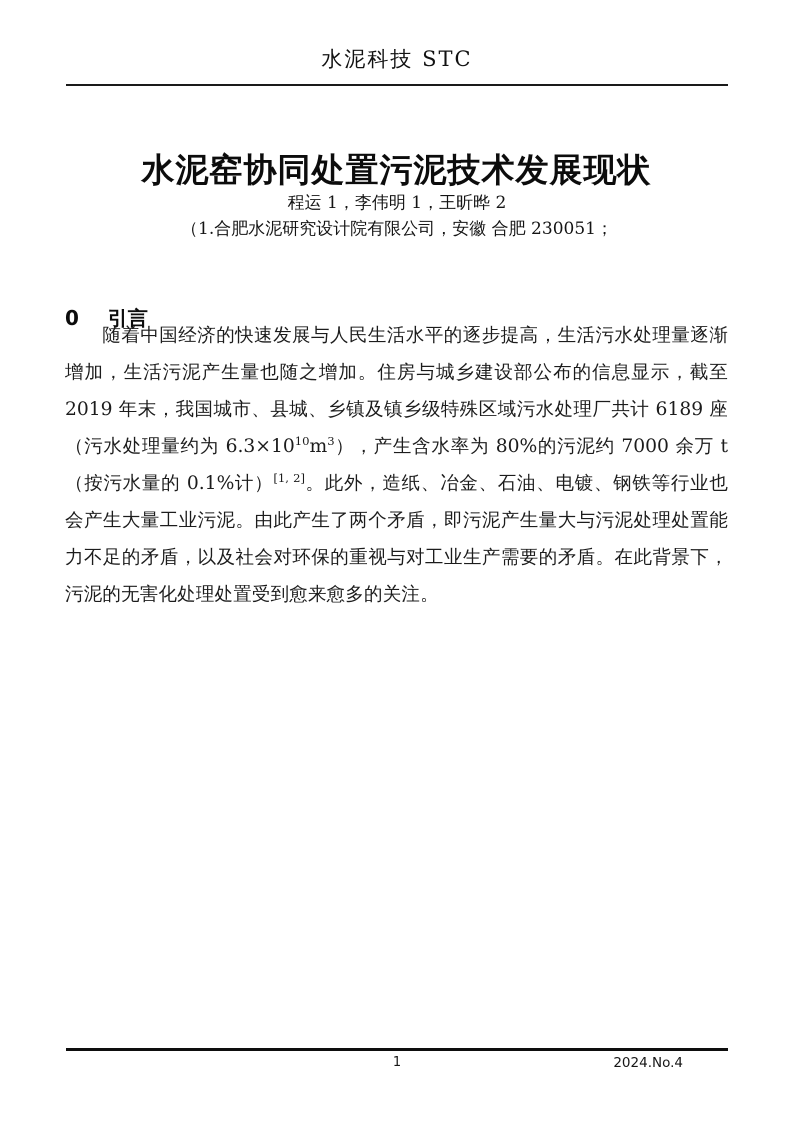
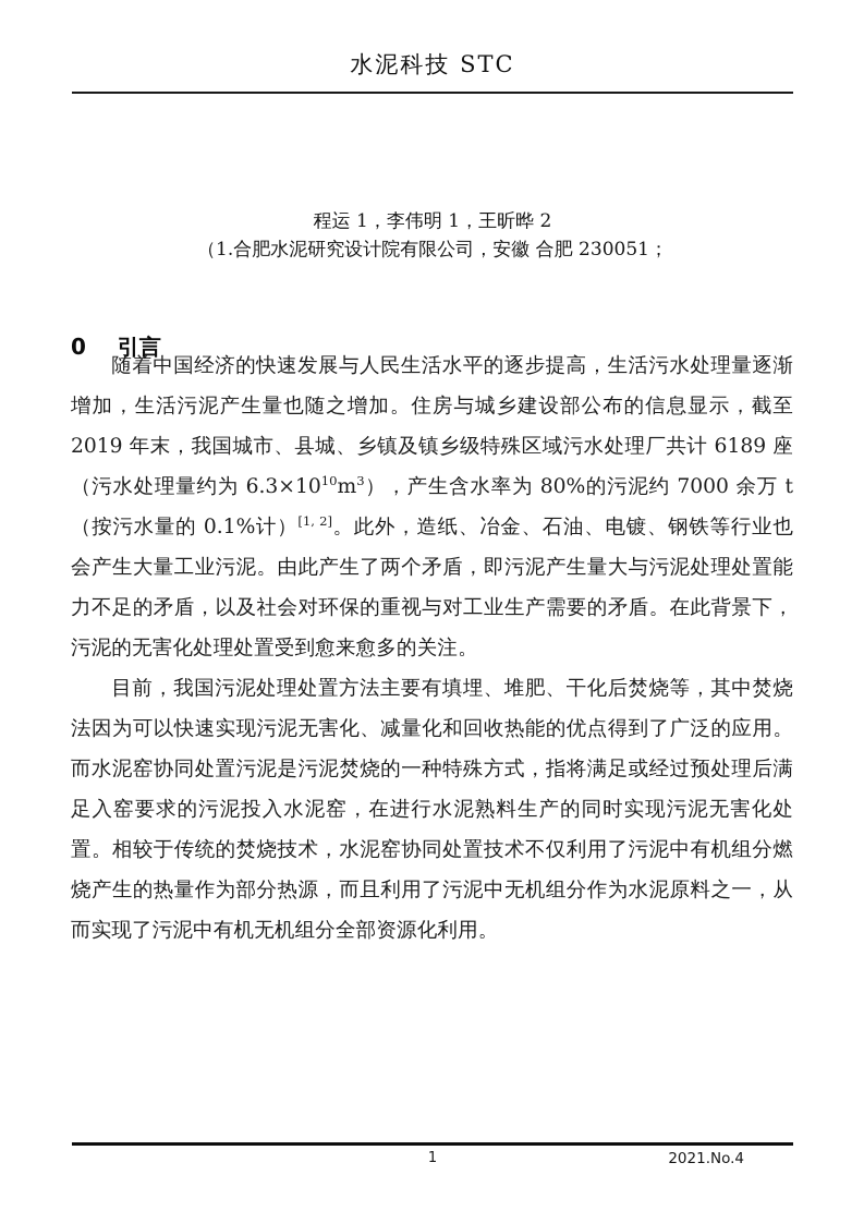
  水泥科技 STC
- 水泥窑协同处置污泥技术发展现状
  程运 1，李伟明 1，王昕晔 2
  （1.合肥水泥研究设计院有限公司，安徽 合肥 230051；
  0 引言
  随着中国经济的快速发展与人民生活水平的逐步提高，生活污水处理量逐渐增加，生活污泥产生量也随之增加。住房与城乡建设部公布的信息显示，截至 2019 年末，我国城市、县城、乡镇及镇乡级特殊区域污水处理厂共计 6189 座（污水处理量约为 6.3×1010m3），产生含水率为 80%的污泥约 7000 余万 t（按污水量的 0.1%计）[1, 2]。此外，造纸、冶金、石油、电镀、钢铁等行业也会产生大量工业污泥。由此产生了两个矛盾，即污泥产生量大与污泥处理处置能力不足的矛盾，以及社会对环保的重视与对工业生产需要的矛盾。在此背景下，污泥的无害化处理处置受到愈来愈多的关注。
+ 目前，我国污泥处理处置方法主要有填埋、堆肥、干化后焚烧等，其中焚烧法因为可以快速实现污泥无害化、减量化和回收热能的优点得到了广泛的应用。而水泥窑协同处置污泥是污泥焚烧的一种特殊方式，指将满足或经过预处理后满足入窑要求的污泥投入水泥窑，在进行水泥熟料生产的同时实现污泥无害化处置。相较于传统的焚烧技术，水泥窑协同处置技术不仅利用了污泥中有机组分燃烧产生的热量作为部分热源，而且利用了污泥中无机组分作为水泥原料之一，从而实现了污泥中有机无机组分全部资源化利用。
  1
- 2024.No.4
+ 2021.No.4
